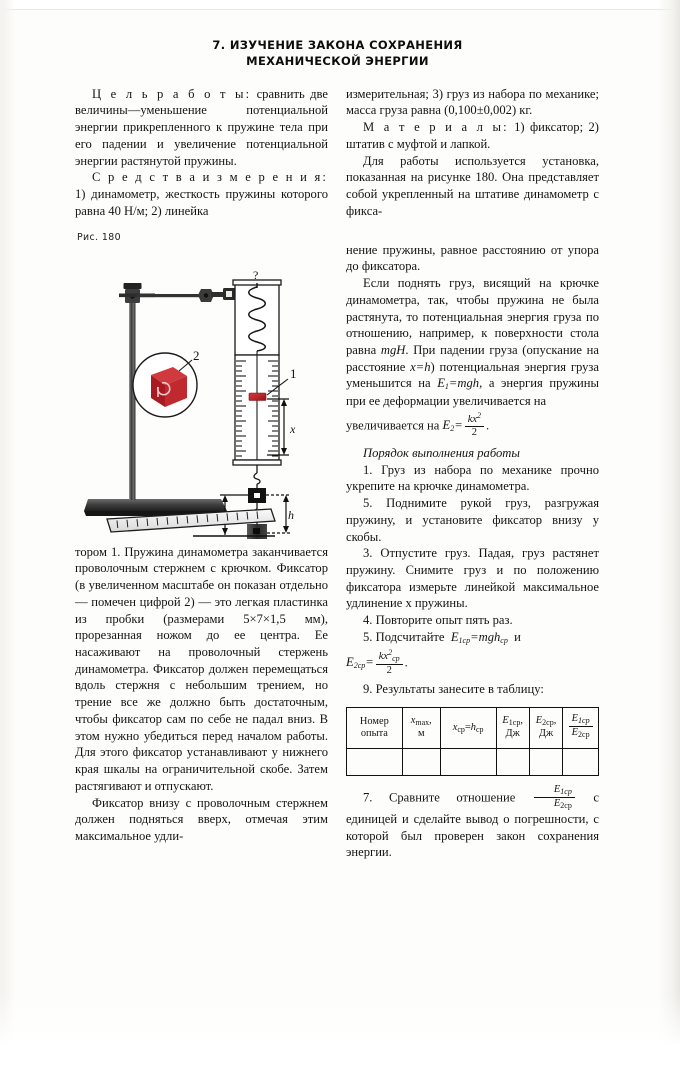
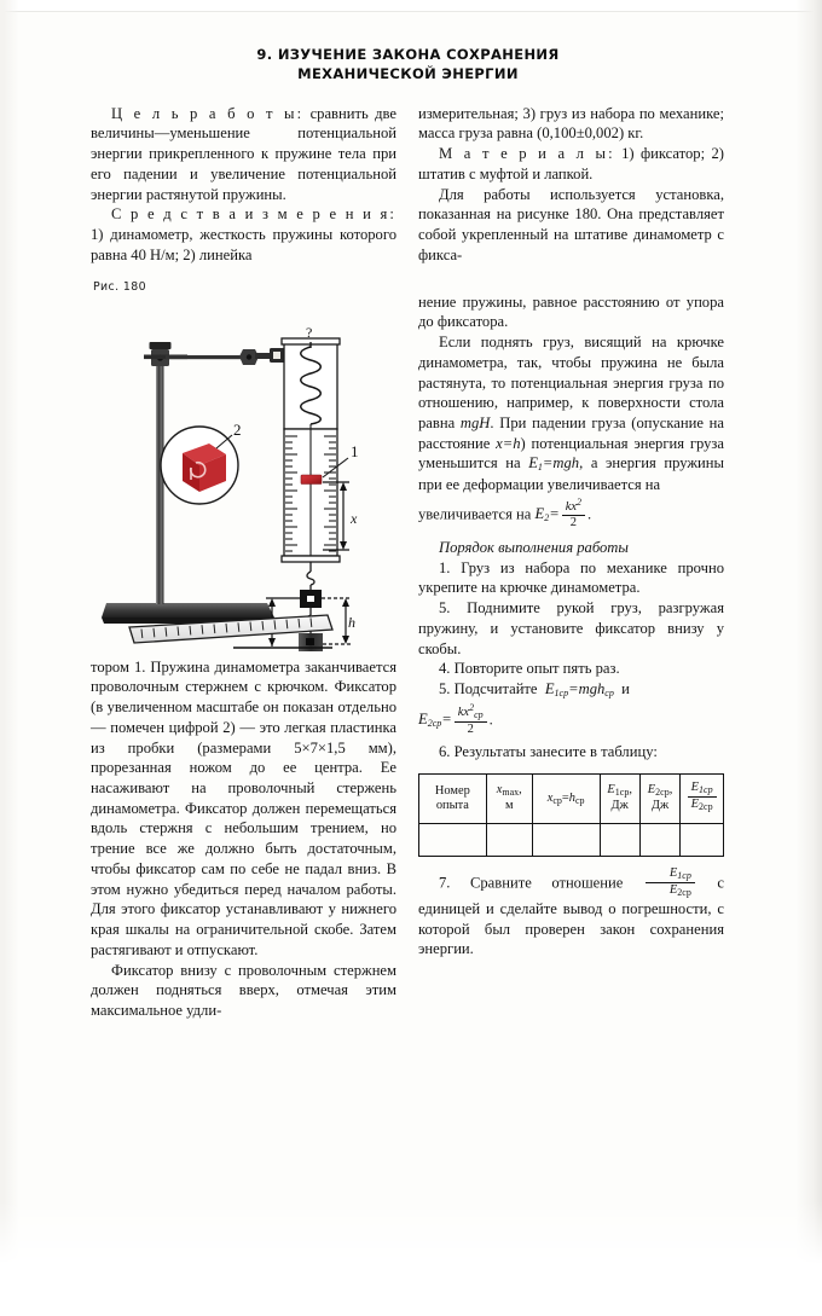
- 7. ИЗУЧЕНИЕ ЗАКОНА СОХРАНЕНИЯ
+ 9. ИЗУЧЕНИЕ ЗАКОНА СОХРАНЕНИЯ
  МЕХАНИЧЕСКОЙ ЭНЕРГИИ
  Ц е л ь р а б о т ы: сравнить две величины—уменьшение потенциальной энергии прикрепленного к пружине тела при его падении и увеличение потенциальной энергии растянутой пружины.
  С р е д с т в а и з м е р е н и я: 1) динамометр, жесткость пружины которого равна 40 Н/м; 2) линейка
  Рис. 180
  1
  ?
  x
  h
  2
  тором 1. Пружина динамометра заканчивается проволочным стержнем с крючком. Фиксатор (в увеличенном масштабе он показан отдельно — помечен цифрой 2) — это легкая пластинка из пробки (размерами 5×7×1,5 мм), прорезанная ножом до ее центра. Ее насаживают на проволочный стержень динамометра. Фиксатор должен перемещаться вдоль стержня с небольшим трением, но трение все же должно быть достаточным, чтобы фиксатор сам по себе не падал вниз. В этом нужно убедиться перед началом работы. Для этого фиксатор устанавливают у нижнего края шкалы на ограничительной скобе. Затем растягивают и отпускают.
  Фиксатор внизу с проволочным стержнем должен подняться вверх, отмечая этим максимальное удли-
  измерительная; 3) груз из набора по механике; масса груза равна (0,100±0,002) кг.
  М а т е р и а л ы: 1) фиксатор; 2) штатив с муфтой и лапкой.
  Для работы используется установка, показанная на рисунке 180. Она представляет собой укрепленный на штативе динамометр с фикса-
  нение пружины, равное расстоянию от упора до фиксатора.
  Если поднять груз, висящий на крючке динамометра, так, чтобы пружина не была растянута, то потенциальная энергия груза по отношению, например, к поверхности стола равна mgH. При падении груза (опускание на расстояние x=h) потенциальная энергия груза уменьшится на E1=mgh, а энергия пружины при ее деформации увеличивается на
  увеличивается на E2=
  kx2
  2
  .
  Порядок выполнения работы
  1. Груз из набора по механике прочно укрепите на крючке динамометра.
  5. Поднимите рукой груз, разгружая пружину, и установите фиксатор внизу у скобы.
- 3. Отпустите груз. Падая, груз растянет пружину. Снимите груз и по положению фиксатора измерьте линейкой максимальное удлинение x пружины.
  4. Повторите опыт пять раз.
  5. Подсчитайте E1ср=mghср и
  E2ср=
  kx2ср
  2
  .
- 9. Результаты занесите в таблицу:
+ 6. Результаты занесите в таблицу:
  Номер опыта	xmax, м	xср=hср	E1ср, Дж	E2ср, Дж	E1ср E2ср
  7. Сравните отношение
  E1ср
  E2ср
  с единицей и сделайте вывод о погрешности, с которой был проверен закон сохранения энергии.
